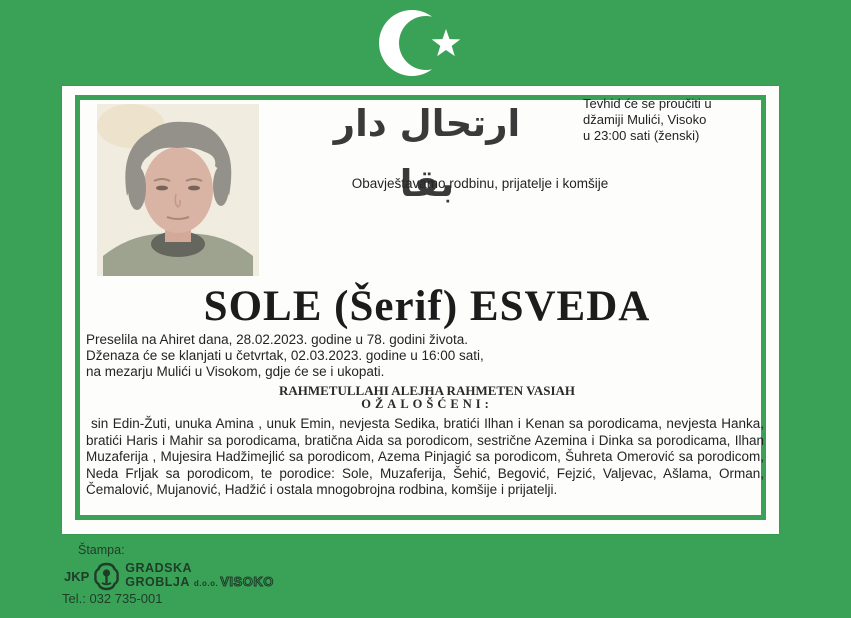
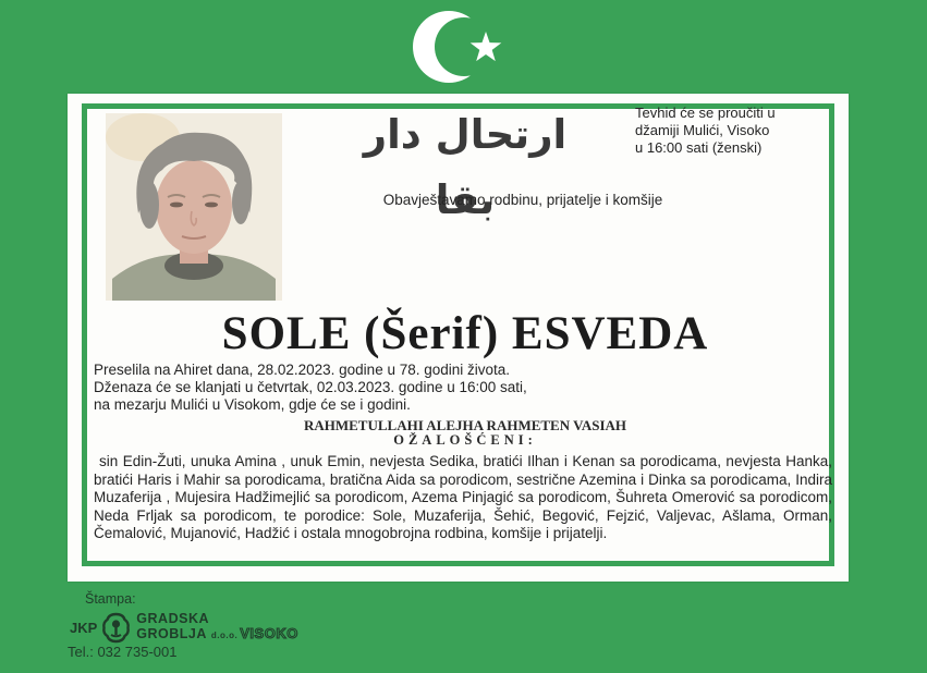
  ارتحال دار بقا
  Tevhid će se proučiti u
  džamiji Mulići, Visoko
- u 23:00 sati (ženski)
+ u 16:00 sati (ženski)
  Obavještavamo rodbinu, prijatelje i komšije
  SOLE (Šerif) ESVEDA
  Preselila na Ahiret dana, 28.02.2023. godine u 78. godini života.
  Dženaza će se klanjati u četvrtak, 02.03.2023. godine u 16:00 sati,
- na mezarju Mulići u Visokom, gdje će se i ukopati.
+ na mezarju Mulići u Visokom, gdje će se i godini.
  RAHMETULLAHI ALEJHA RAHMETEN VASIAH
  OŽALOŠĆENI:
- sin Edin-Žuti, unuka Amina , unuk Emin, nevjesta Sedika, bratići Ilhan i Kenan sa porodicama, nevjesta Hanka, bratići Haris i Mahir sa porodicama, bratična Aida sa porodicom, sestrične Azemina i Dinka sa porodicama, Ilhan Muzaferija , Mujesira Hadžimejlić sa porodicom, Azema Pinjagić sa porodicom, Šuhreta Omerović sa porodicom, Neda Frljak sa porodicom, te porodice: Sole, Muzaferija, Šehić, Begović, Fejzić, Valjevac, Ašlama, Orman, Čemalović, Mujanović, Hadžić i ostala mnogobrojna rodbina, komšije i prijatelji.
+ sin Edin-Žuti, unuka Amina , unuk Emin, nevjesta Sedika, bratići Ilhan i Kenan sa porodicama, nevjesta Hanka, bratići Haris i Mahir sa porodicama, bratična Aida sa porodicom, sestrične Azemina i Dinka sa porodicama, Indira Muzaferija , Mujesira Hadžimejlić sa porodicom, Azema Pinjagić sa porodicom, Šuhreta Omerović sa porodicom, Neda Frljak sa porodicom, te porodice: Sole, Muzaferija, Šehić, Begović, Fejzić, Valjevac, Ašlama, Orman, Čemalović, Mujanović, Hadžić i ostala mnogobrojna rodbina, komšije i prijatelji.
  Štampa:
  JKP
  GRADSKA
  GROBLJA
  d.o.o.
  VISOKO
  Tel.: 032 735-001
